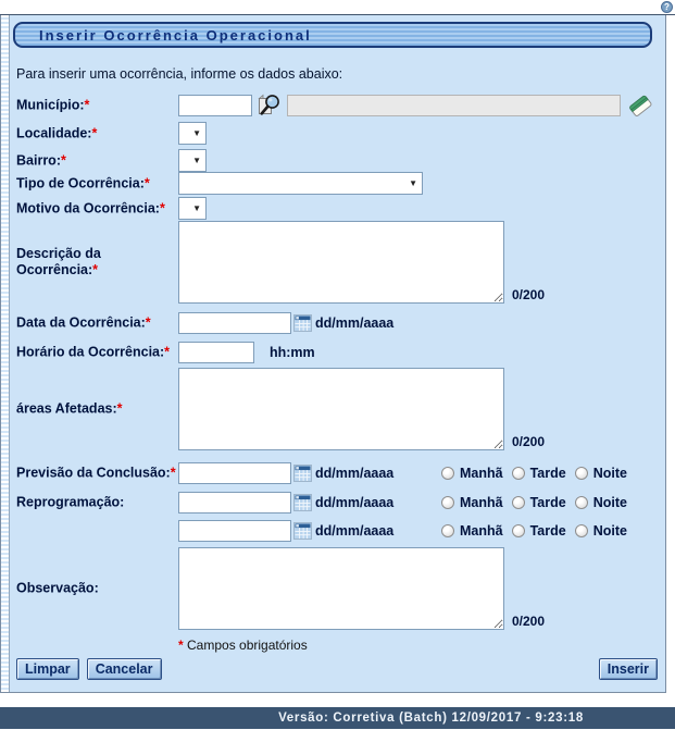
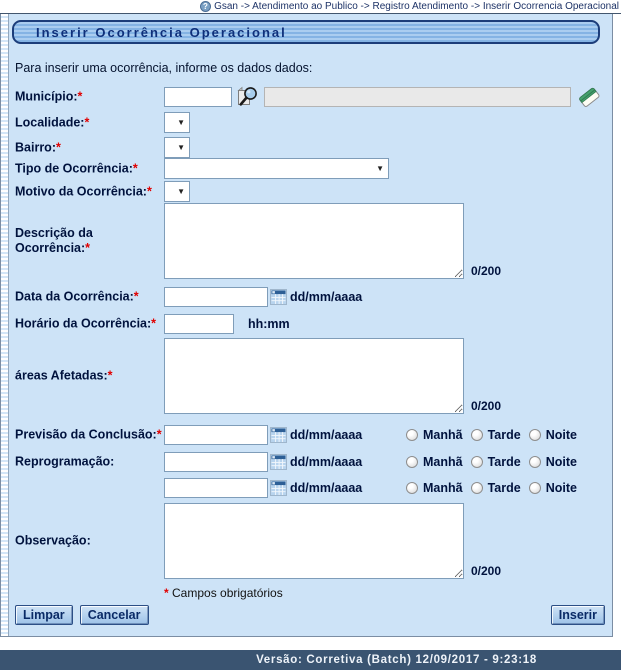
  ?
+ Gsan -> Atendimento ao Publico -> Registro Atendimento -> Inserir Ocorrencia Operacional
  Inserir Ocorrência Operacional
- Para inserir uma ocorrência, informe os dados abaixo:
+ Para inserir uma ocorrência, informe os dados dados:
  Município:*
  Localidade:*
  ▼
  Bairro:*
  ▼
  Tipo de Ocorrência:*
  ▼
  Motivo da Ocorrência:*
  ▼
  Descrição da Ocorrência:*
  0/200
  Data da Ocorrência:*
  dd/mm/aaaa
  Horário da Ocorrência:*
  hh:mm
  áreas Afetadas:*
  0/200
  Previsão da Conclusão:*
  dd/mm/aaaa
  Manhã
  Tarde
  Noite
  Reprogramação:
  dd/mm/aaaa
  Manhã
  Tarde
  Noite
  dd/mm/aaaa
  Manhã
  Tarde
  Noite
  Observação:
  0/200
  * Campos obrigatórios
  Limpar
  Cancelar
  Inserir
  Versão: Corretiva (Batch) 12/09/2017 - 9:23:18
